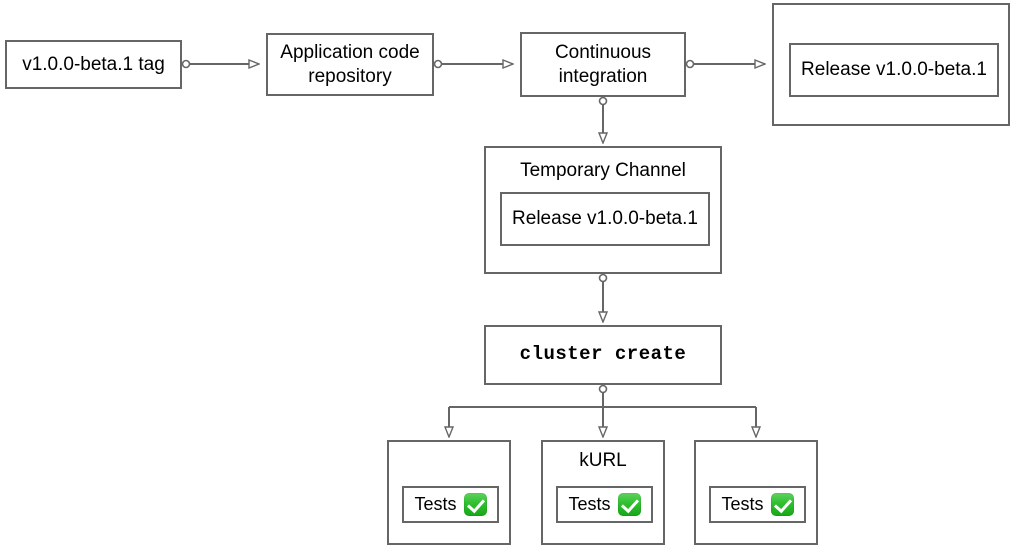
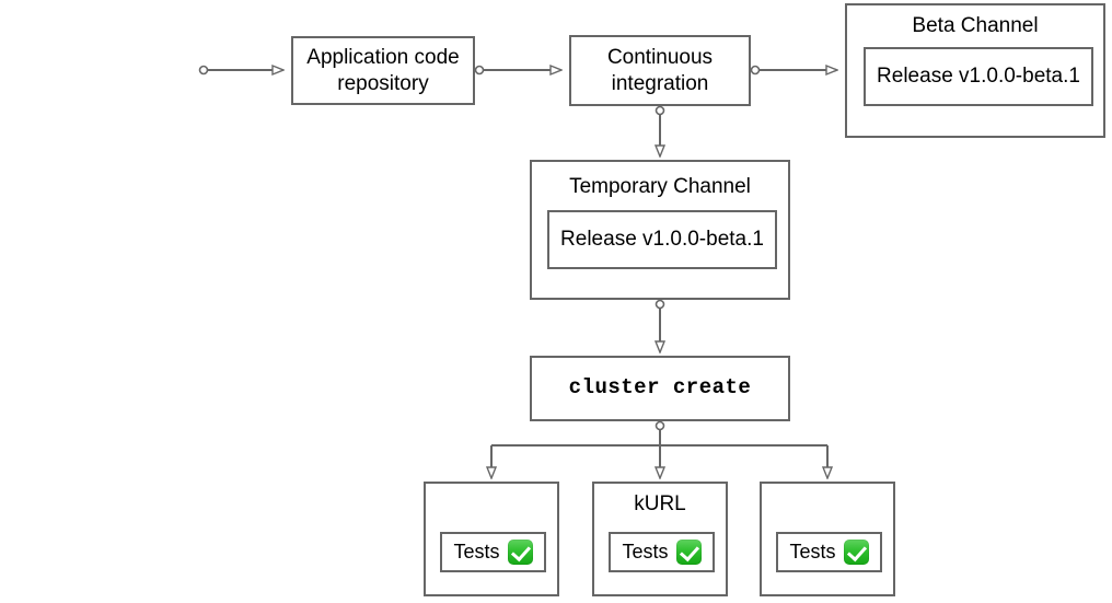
- v1.0.0-beta.1 tag
  Application code repository
  Continuous integration
+ Beta Channel
  Release v1.0.0-beta.1
  Temporary Channel
  Release v1.0.0-beta.1
  cluster create
  Tests
  kURL
  Tests
  Tests
